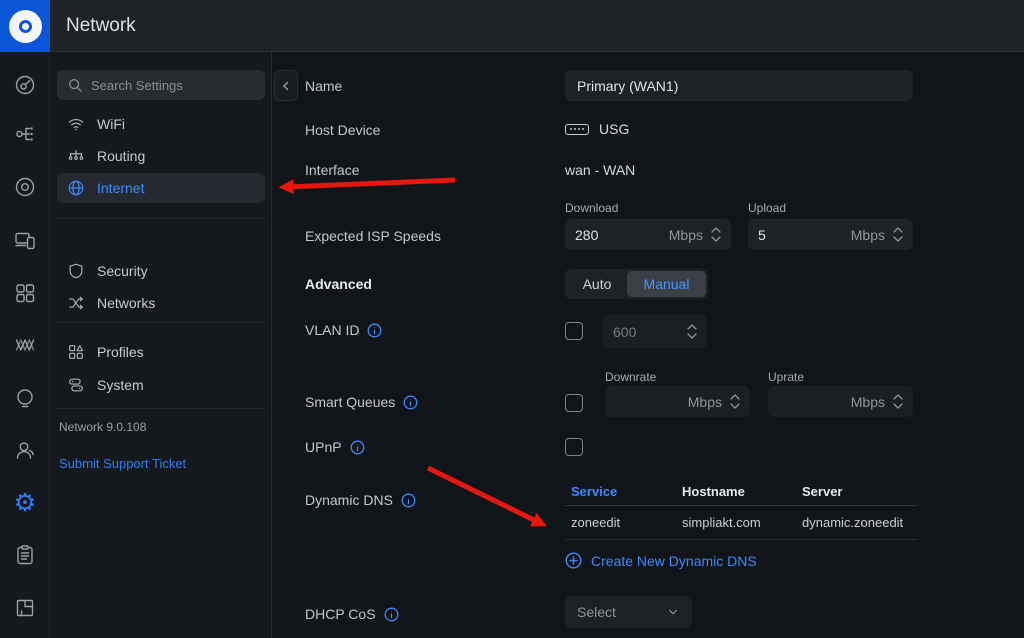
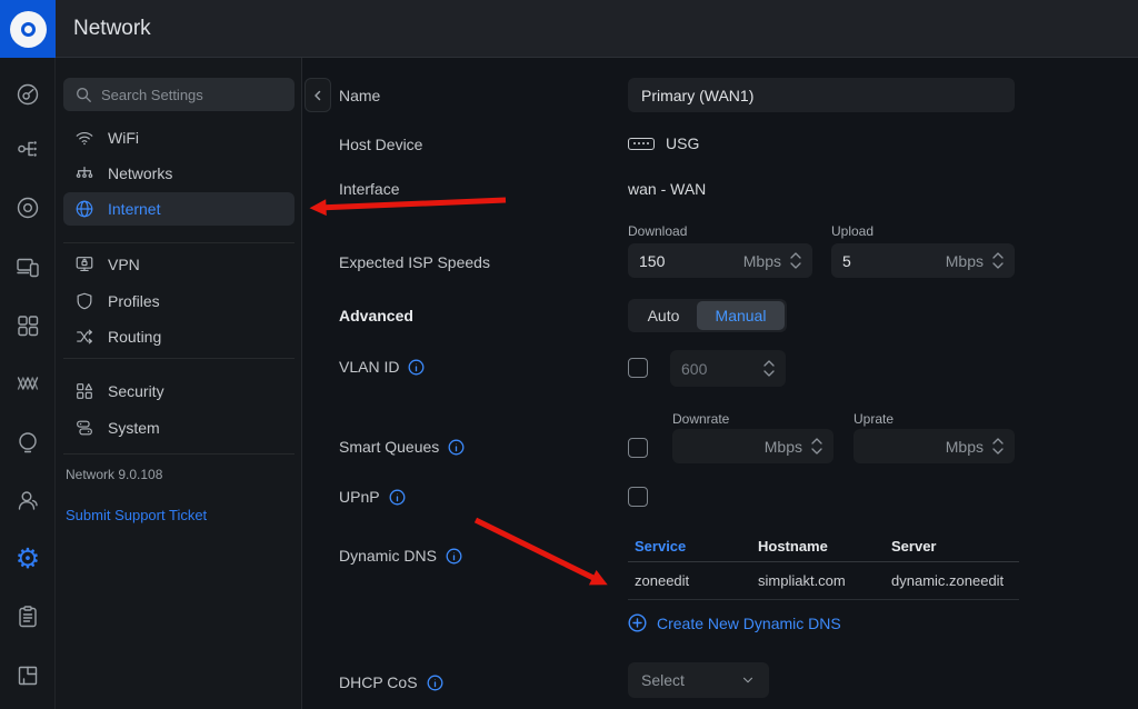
  Network
  ⚙
  Search Settings
  WiFi
- Routing
+ Networks
  Internet
+ VPN
- Security
+ Profiles
- Networks
+ Routing
- Profiles
+ Security
  System
  Network 9.0.108
  Submit Support Ticket
  Name
  Primary (WAN1)
  Host Device
  USG
  Interface
  wan - WAN
  Expected ISP Speeds
  Download
- 280
+ 150
  Mbps
  Upload
  5
  Mbps
  Advanced
  Auto
  Manual
  VLAN ID
  600
  Smart Queues
  Downrate
  Mbps
  Uprate
  Mbps
  UPnP
  Dynamic DNS
  Service
  Hostname
  Server
  zoneedit
  simpliakt.com
  dynamic.zoneedit
  Create New Dynamic DNS
  DHCP CoS
  Select
